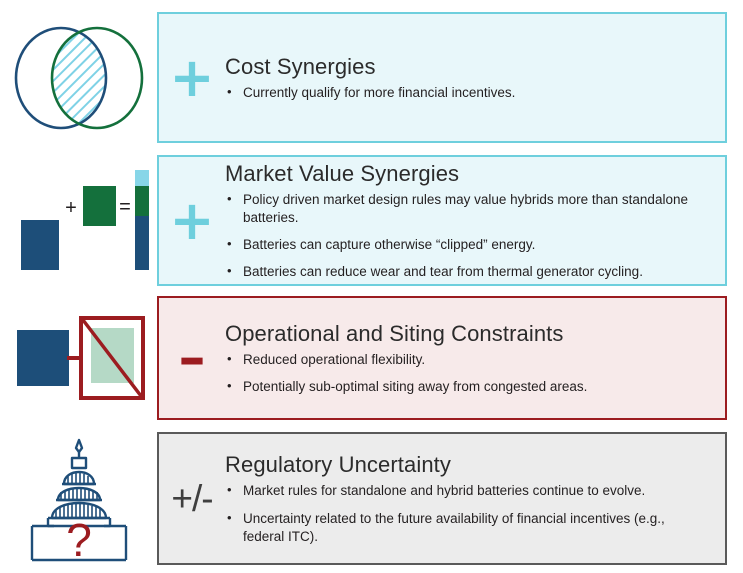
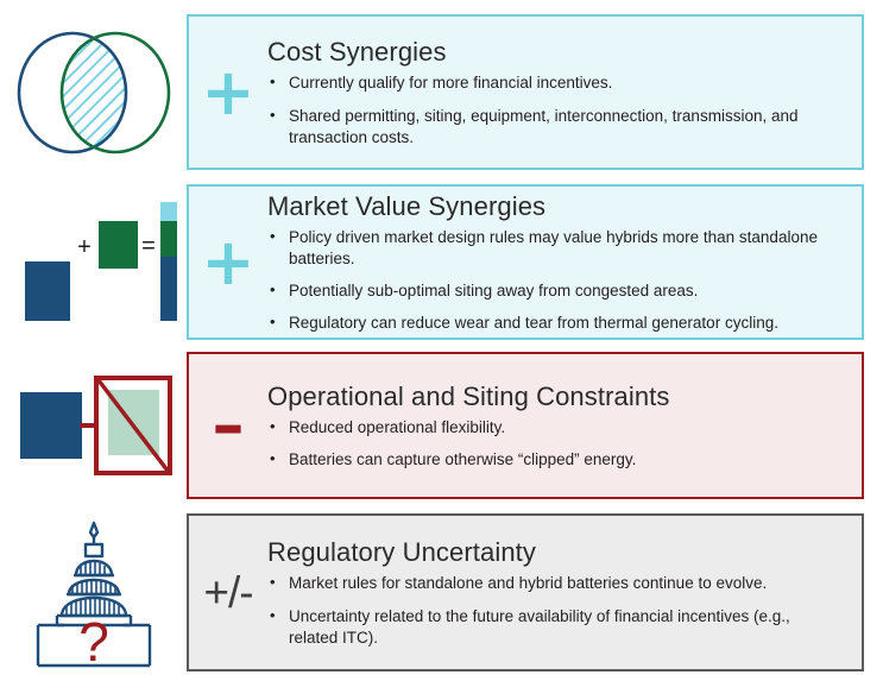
  +
  Cost Synergies
  Currently qualify for more financial incentives.
+ Shared permitting, siting, equipment, interconnection, transmission, and transaction costs.
  +
  =
  +
  Market Value Synergies
  Policy driven market design rules may value hybrids more than standalone batteries.
- Batteries can capture otherwise “clipped” energy.
+ Potentially sub-optimal siting away from congested areas.
- Batteries can reduce wear and tear from thermal generator cycling.
+ Regulatory can reduce wear and tear from thermal generator cycling.
  –
  Operational and Siting Constraints
  Reduced operational flexibility.
- Potentially sub-optimal siting away from congested areas.
+ Batteries can capture otherwise “clipped” energy.
  ?
  +/-
  Regulatory Uncertainty
  Market rules for standalone and hybrid batteries continue to evolve.
- Uncertainty related to the future availability of financial incentives (e.g., federal ITC).
+ Uncertainty related to the future availability of financial incentives (e.g., related ITC).
